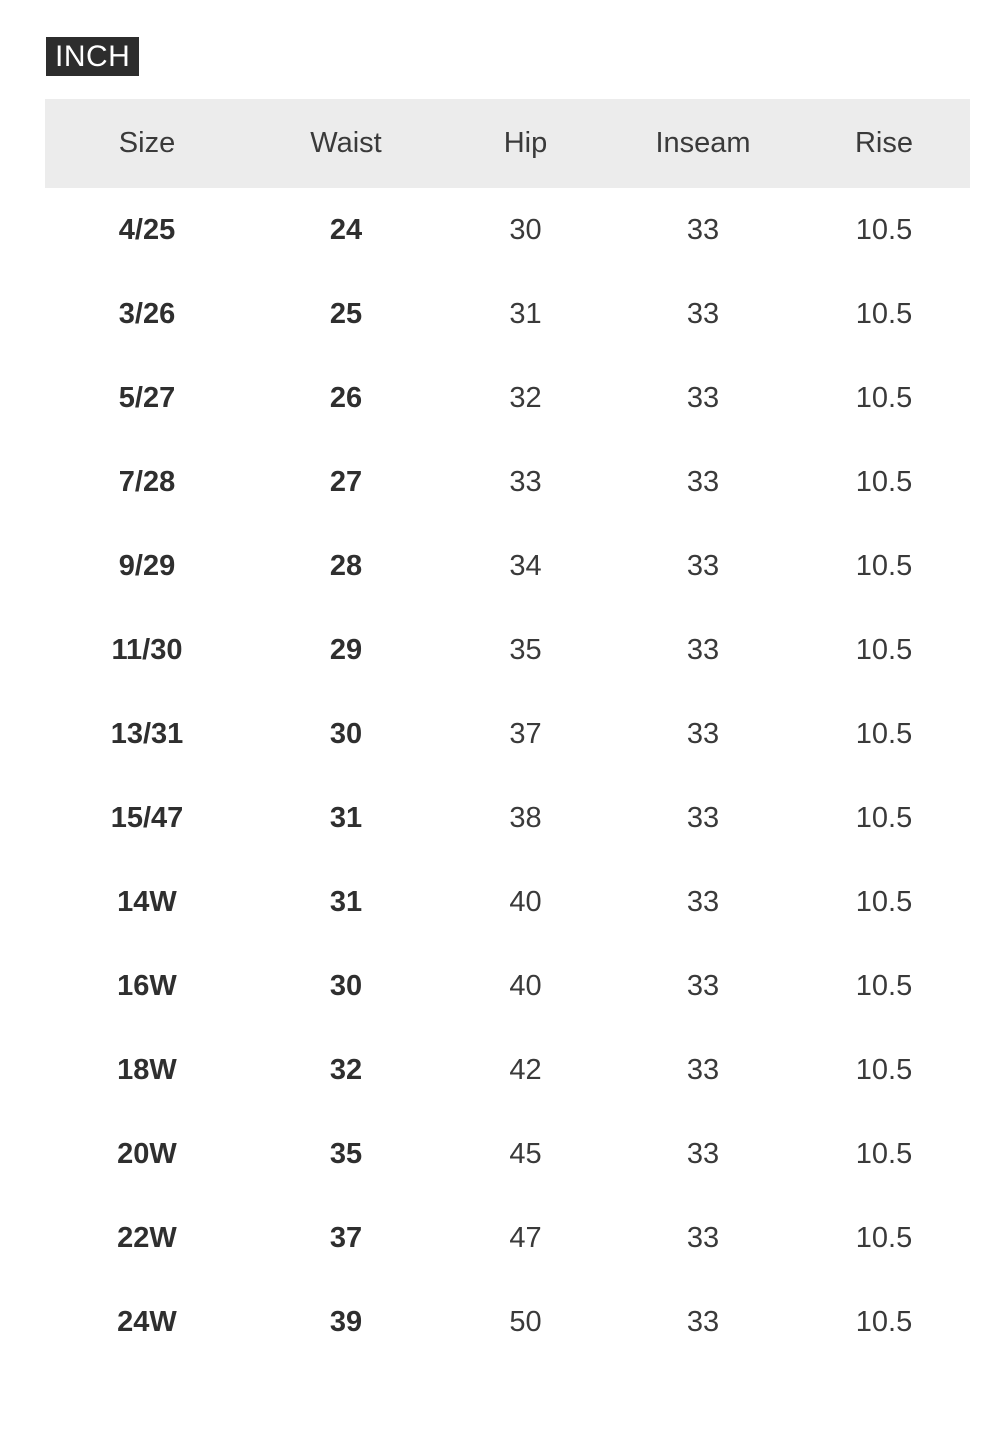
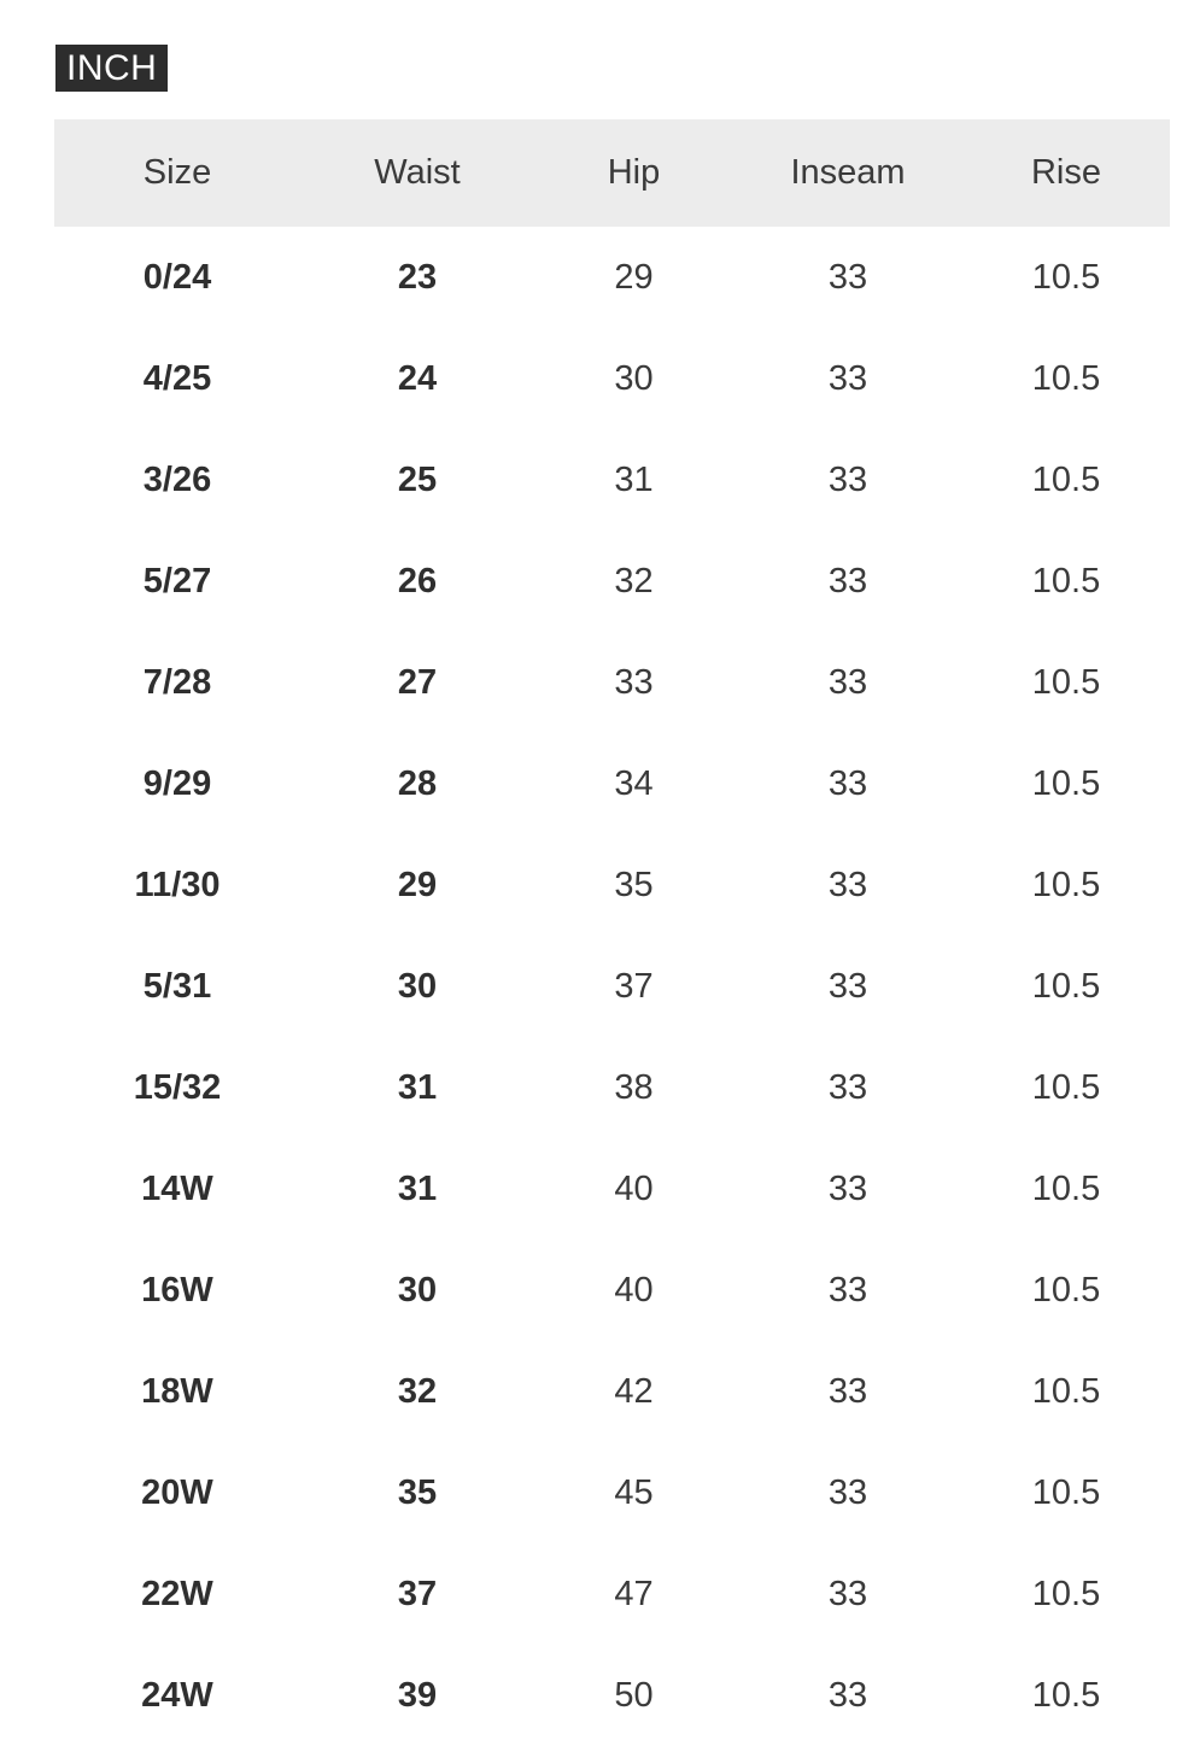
  INCH
  Size	Waist	Hip	Inseam	Rise
+ 0/24	23	29	33	10.5
  4/25	24	30	33	10.5
  3/26	25	31	33	10.5
  5/27	26	32	33	10.5
  7/28	27	33	33	10.5
  9/29	28	34	33	10.5
  11/30	29	35	33	10.5
- 13/31	30	37	33	10.5
+ 5/31	30	37	33	10.5
- 15/47	31	38	33	10.5
+ 15/32	31	38	33	10.5
  14W	31	40	33	10.5
  16W	30	40	33	10.5
  18W	32	42	33	10.5
  20W	35	45	33	10.5
  22W	37	47	33	10.5
  24W	39	50	33	10.5
